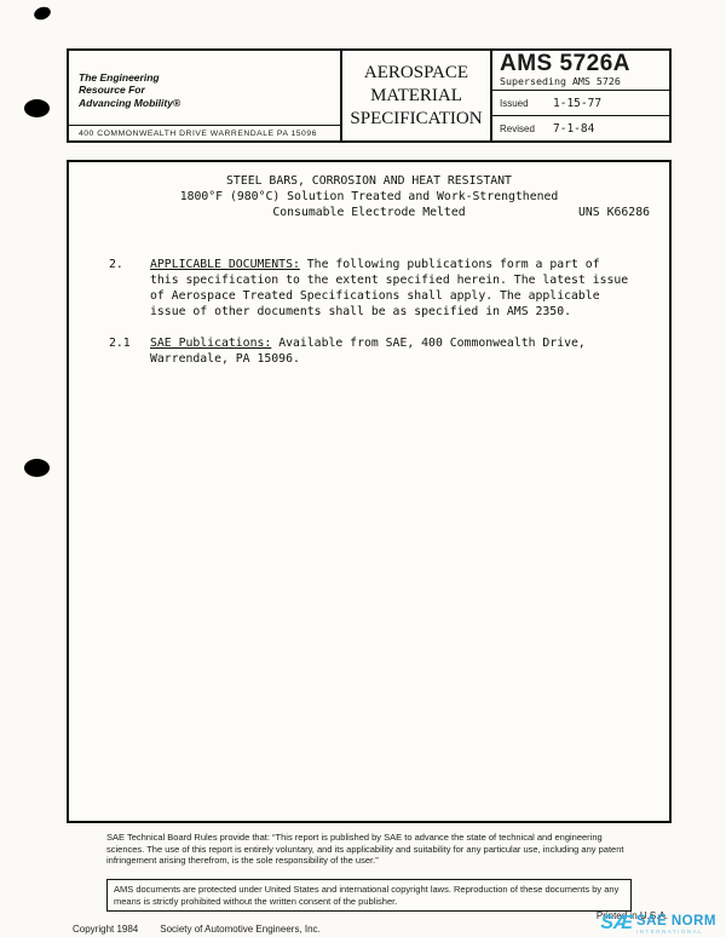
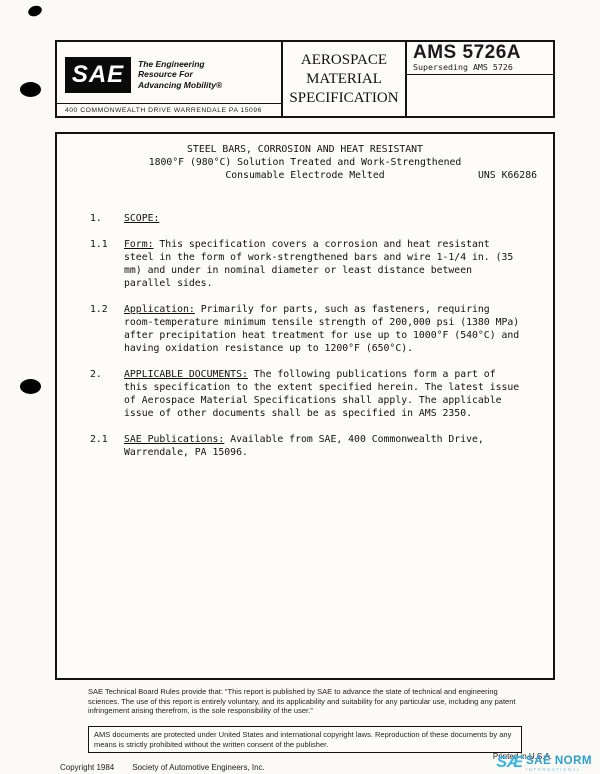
+ SAE
  The Engineering
  Resource For
  Advancing Mobility®
  AEROSPACE
  MATERIAL
  SPECIFICATION
  AMS 5726A
  Superseding AMS 5726
- Issued
- 1-15-77
- Revised
- 7-1-84
  STEEL BARS, CORROSION AND HEAT RESISTANT
  1800°F (980°C) Solution Treated and Work-Strengthened
  Consumable Electrode Melted
  UNS K66286
+ 1.
+ SCOPE:
+ 1.1
+ Form: This specification covers a corrosion and heat resistant steel in the form of work-strengthened bars and wire 1-1/4 in. (35 mm) and under in nominal diameter or least distance between parallel sides.
+ 1.2
+ Application: Primarily for parts, such as fasteners, requiring room-temperature minimum tensile strength of 200,000 psi (1380 MPa) after precipitation heat treatment for use up to 1000°F (540°C) and having oxidation resistance up to 1200°F (650°C).
  2.
- APPLICABLE DOCUMENTS: The following publications form a part of this specification to the extent specified herein. The latest issue of Aerospace Treated Specifications shall apply. The applicable issue of other documents shall be as specified in AMS 2350.
+ APPLICABLE DOCUMENTS: The following publications form a part of this specification to the extent specified herein. The latest issue of Aerospace Material Specifications shall apply. The applicable issue of other documents shall be as specified in AMS 2350.
  2.1
  SAE Publications: Available from SAE, 400 Commonwealth Drive, Warrendale, PA 15096.
  SAE Technical Board Rules provide that: “This report is published by SAE to advance the state of technical and engineering sciences. The use of this report is entirely voluntary, and its applicability and suitability for any particular use, including any patent infringement arising therefrom, is the sole responsibility of the user.”
  AMS documents are protected under United States and international copyright laws. Reproduction of these documents by any means is strictly prohibited without the written consent of the publisher.
  Printed in U.S.A.
  Copyright 1984
  Society of Automotive Engineers, Inc.
  SÆ
  SAE NORM
